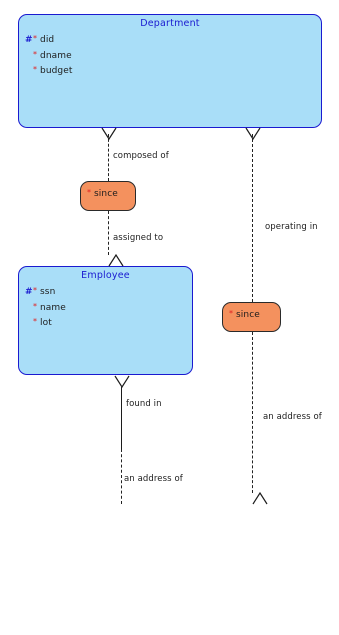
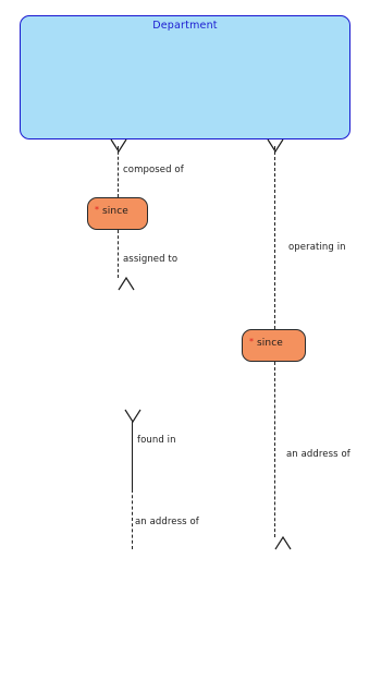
  Department
- #* did
- * dname
- * budget
- Employee
- #* ssn
- * name
- * lot
  composed of
  * since
  assigned to
  operating in
  * since
  an address of
  found in
  an address of
